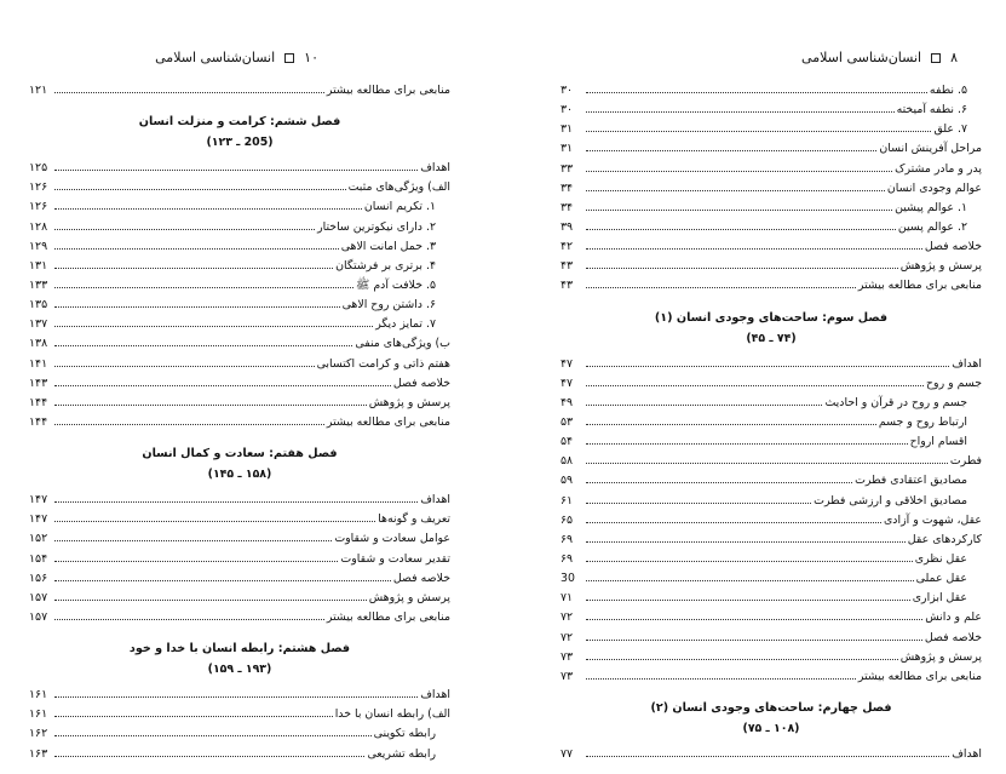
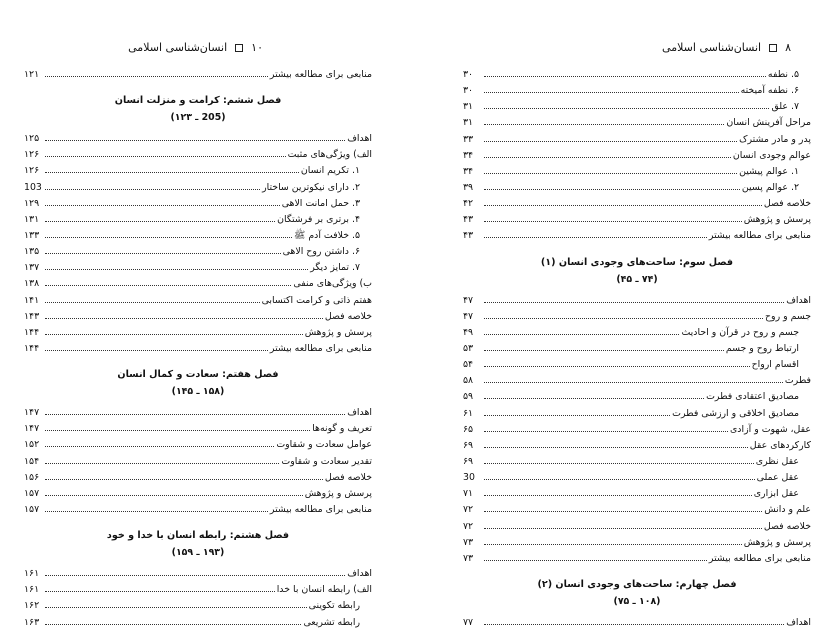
  ۱۰
  انسان‌شناسی اسلامی
  منابعی برای مطالعه بیشتر
  ۱۲۱
  فصل ششم: کرامت و منزلت انسان
  (205 ـ ۱۲۳)
  اهداف
  ۱۲۵
  الف) ویژگی‌های مثبت
  ۱۲۶
  ۱. تکریم انسان
  ۱۲۶
  ۲. دارای نیکوترین ساختار
- ۱۲۸
+ 103
  ۳. حمل امانت الاهی
  ۱۲۹
  ۴. برتری بر فرشتگان
  ۱۳۱
  ۵. خلافت آدم ﷺ
  ۱۳۳
  ۶. داشتن روح الاهی
  ۱۳۵
  ۷. تمایز دیگر
  ۱۳۷
  ب) ویژگی‌های منفی
  ۱۳۸
  هفتم ذاتی و کرامت اکتسابی
  ۱۴۱
  خلاصه فصل
  ۱۴۳
  پرسش و پژوهش
  ۱۴۴
  منابعی برای مطالعه بیشتر
  ۱۴۴
  فصل هفتم: سعادت و کمال انسان
  (۱۵۸ ـ ۱۴۵)
  اهداف
  ۱۴۷
  تعریف و گونه‌ها
  ۱۴۷
  عوامل سعادت و شقاوت
  ۱۵۲
  تقدیر سعادت و شقاوت
  ۱۵۴
  خلاصه فصل
  ۱۵۶
  پرسش و پژوهش
  ۱۵۷
  منابعی برای مطالعه بیشتر
  ۱۵۷
  فصل هشتم: رابطه انسان با خدا و خود
  (۱۹۳ ـ ۱۵۹)
  اهداف
  ۱۶۱
  الف) رابطه انسان با خدا
  ۱۶۱
  رابطه تکوینی
  ۱۶۲
  رابطه تشریعی
  ۱۶۳
  ۸
  انسان‌شناسی اسلامی
  ۵. نطفه
  ۳۰
  ۶. نطفه آمیخته
  ۳۰
  ۷. علق
  ۳۱
  مراحل آفرینش انسان
  ۳۱
  پدر و مادر مشترک
  ۳۳
  عوالم وجودی انسان
  ۳۴
  ۱. عوالم پیشین
  ۳۴
  ۲. عوالم پسین
  ۳۹
  خلاصه فصل
  ۴۲
  پرسش و پژوهش
  ۴۳
  منابعی برای مطالعه بیشتر
  ۴۳
  فصل سوم: ساحت‌های وجودی انسان (۱)
  (۷۴ ـ ۴۵)
  اهداف
  ۴۷
  جسم و روح
  ۴۷
  جسم و روح در قرآن و احادیث
  ۴۹
  ارتباط روح و جسم
  ۵۳
  اقسام ارواح
  ۵۴
  فطرت
  ۵۸
  مصادیق اعتقادی فطرت
  ۵۹
  مصادیق اخلاقی و ارزشی فطرت
  ۶۱
  عقل، شهوت و آزادی
  ۶۵
  کارکردهای عقل
  ۶۹
  عقل نظری
  ۶۹
  عقل عملی
  30
  عقل ابزاری
  ۷۱
  علم و دانش
  ۷۲
  خلاصه فصل
  ۷۲
  پرسش و پژوهش
  ۷۳
  منابعی برای مطالعه بیشتر
  ۷۳
  فصل چهارم: ساحت‌های وجودی انسان (۲)
  (۱۰۸ ـ ۷۵)
  اهداف
  ۷۷
